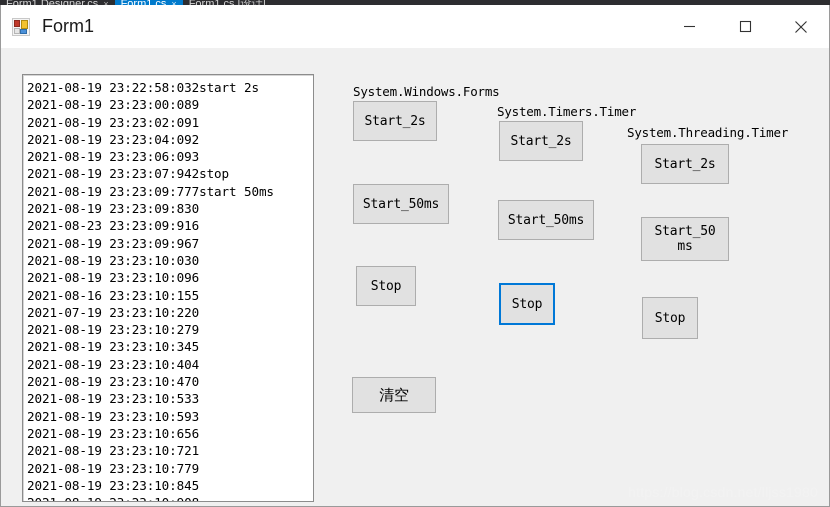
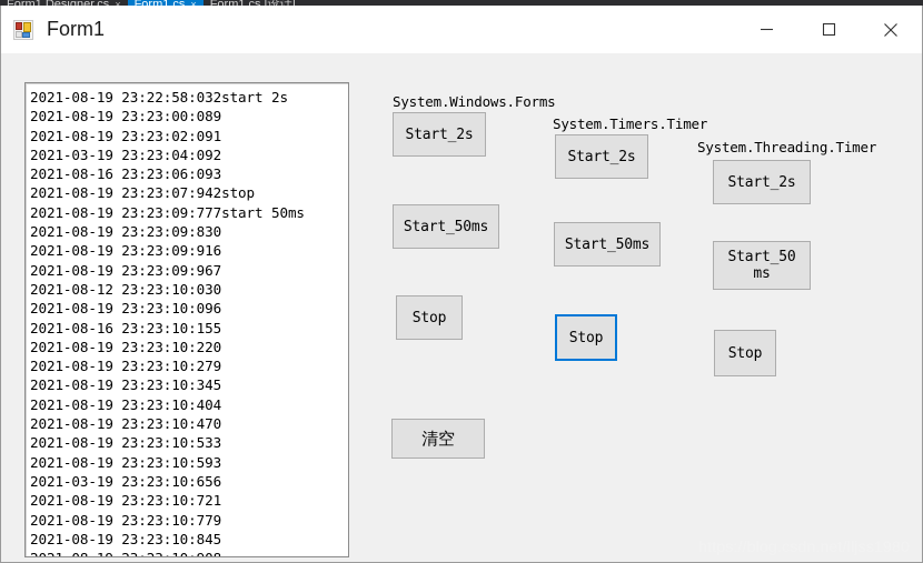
  Form1.Designer.cs
  ×
  Form1.cs
  ×
  Form1.cs [设计]
  Form1
  2021-08-19 23:22:58:032start 2s
  2021-08-19 23:23:00:089
  2021-08-19 23:23:02:091
- 2021-08-19 23:23:04:092
+ 2021-03-19 23:23:04:092
- 2021-08-19 23:23:06:093
+ 2021-08-16 23:23:06:093
  2021-08-19 23:23:07:942stop
  2021-08-19 23:23:09:777start 50ms
  2021-08-19 23:23:09:830
- 2021-08-23 23:23:09:916
+ 2021-08-19 23:23:09:916
  2021-08-19 23:23:09:967
- 2021-08-19 23:23:10:030
+ 2021-08-12 23:23:10:030
  2021-08-19 23:23:10:096
  2021-08-16 23:23:10:155
- 2021-07-19 23:23:10:220
+ 2021-08-19 23:23:10:220
  2021-08-19 23:23:10:279
  2021-08-19 23:23:10:345
  2021-08-19 23:23:10:404
  2021-08-19 23:23:10:470
  2021-08-19 23:23:10:533
  2021-08-19 23:23:10:593
- 2021-08-19 23:23:10:656
+ 2021-03-19 23:23:10:656
  2021-08-19 23:23:10:721
  2021-08-19 23:23:10:779
  2021-08-19 23:23:10:845
  System.Windows.Forms
  Start_2s
  Start_50ms
  Stop
  System.Timers.Timer
  Start_2s
  Start_50ms
  Stop
  System.Threading.Timer
  Start_2s
  Start_50
  ms
  Stop
  清空
